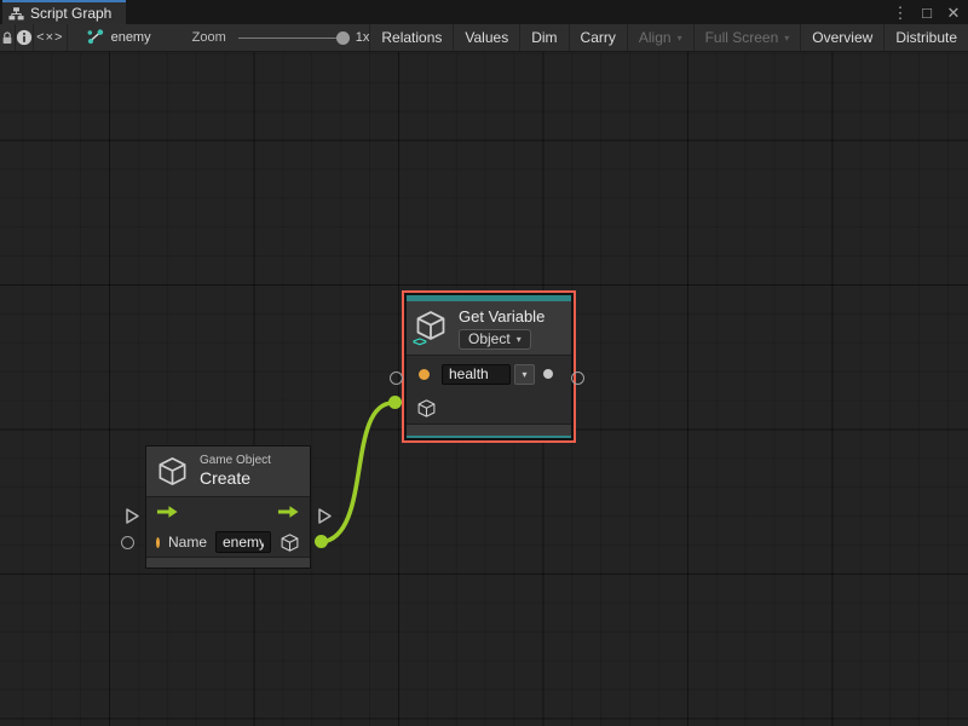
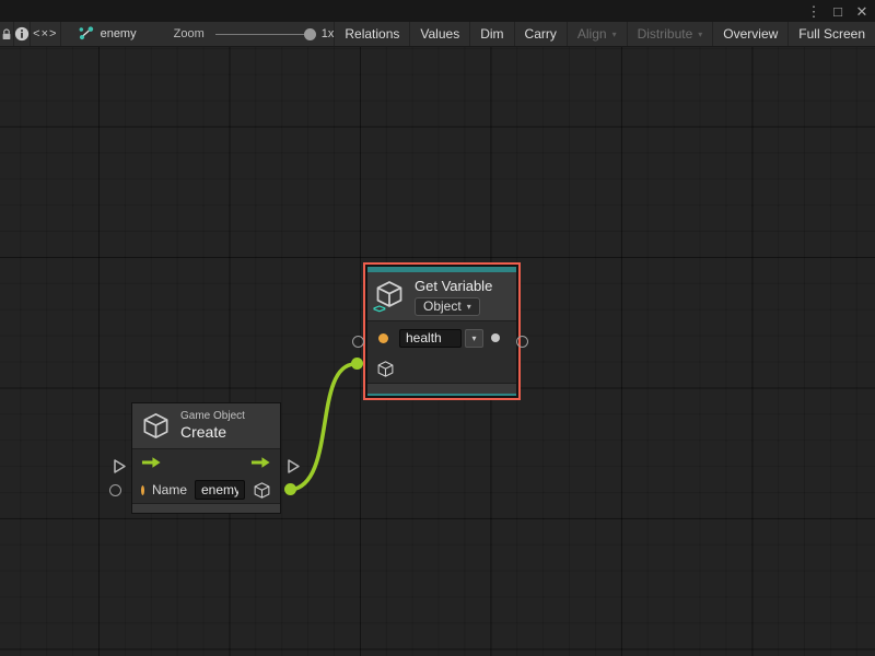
- Script Graph
  ⋮
  □
  ✕
  <×>
  enemy
  Zoom
  1x
  Relations
  Values
  Dim
  Carry
  Align
  ▾
- Full Screen
+ Distribute
  ▾
  Overview
- Distribute
+ Full Screen
  <>
  Get Variable
  Object
  ▾
  health
  ▾
  Game Object
  Create
  Name
  enemy
